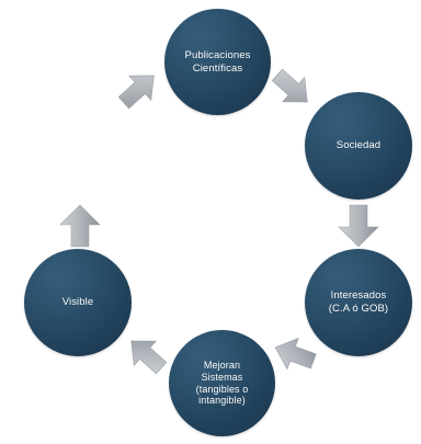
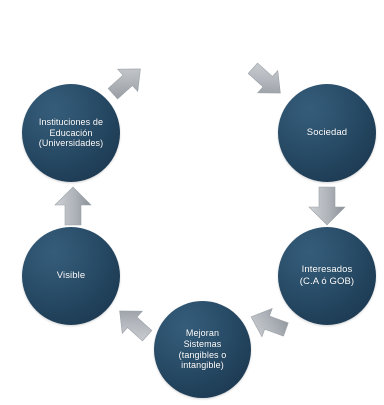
- Publicaciones
- Científicas
  Sociedad
  Interesados
  (C.A ó GOB)
  Mejoran
  Sistemas
  (tangibles o
  intangible)
  Visible
+ Instituciones de
+ Educación
+ (Universidades)
